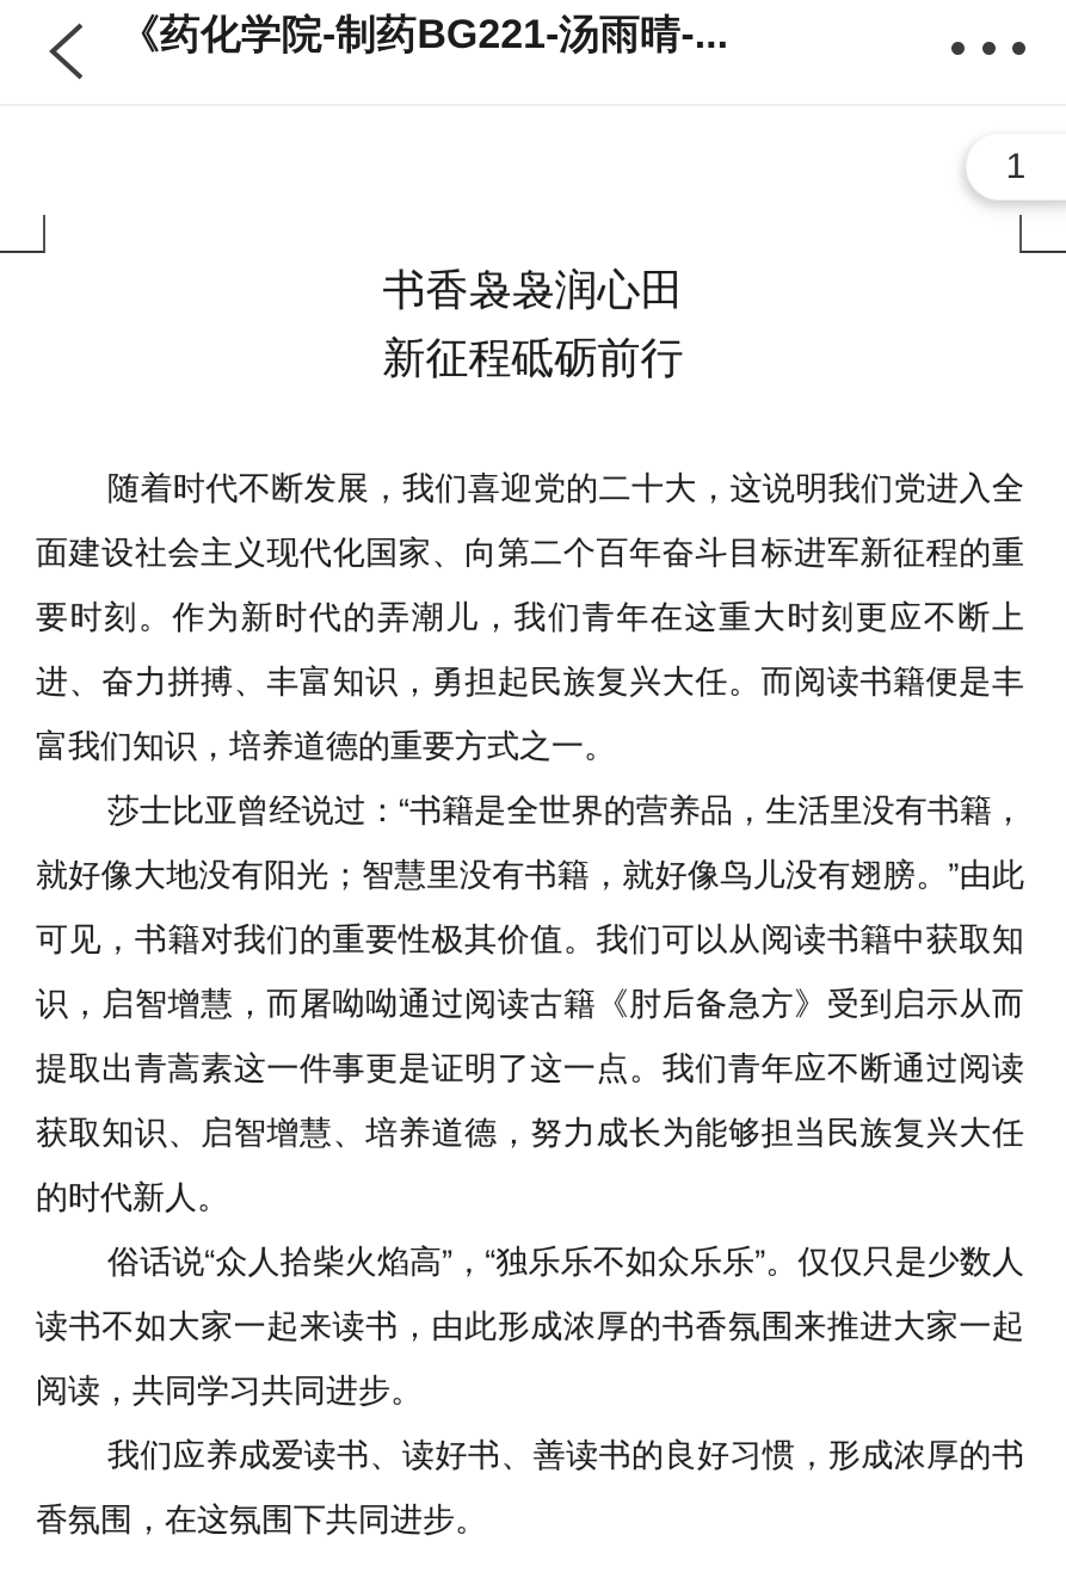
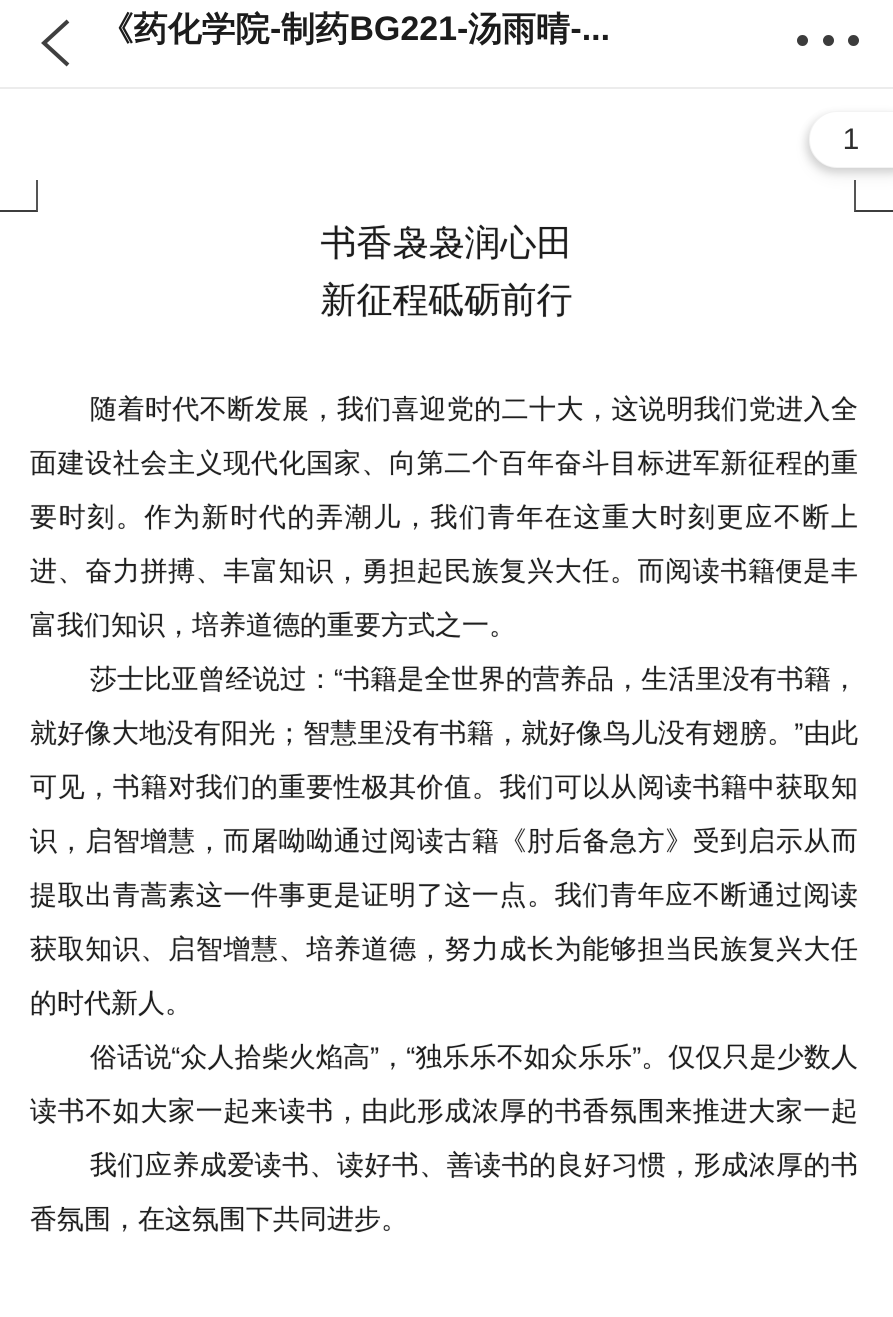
  《药化学院-制药BG221-汤雨晴-...
  1
  书香袅袅润心田
  新征程砥砺前行
  随着时代不断发展，我们喜迎党的二十大，这说明我们党进入全
  面建设社会主义现代化国家、向第二个百年奋斗目标进军新征程的重
  要时刻。作为新时代的弄潮儿，我们青年在这重大时刻更应不断上
  进、奋力拼搏、丰富知识，勇担起民族复兴大任。而阅读书籍便是丰
  富我们知识，培养道德的重要方式之一。
  莎士比亚曾经说过：“书籍是全世界的营养品，生活里没有书籍，
  就好像大地没有阳光；智慧里没有书籍，就好像鸟儿没有翅膀。”由此
  可见，书籍对我们的重要性极其价值。我们可以从阅读书籍中获取知
  识，启智增慧，而屠呦呦通过阅读古籍《肘后备急方》受到启示从而
  提取出青蒿素这一件事更是证明了这一点。我们青年应不断通过阅读
  获取知识、启智增慧、培养道德，努力成长为能够担当民族复兴大任
  的时代新人。
  俗话说“众人拾柴火焰高”，“独乐乐不如众乐乐”。仅仅只是少数人
  读书不如大家一起来读书，由此形成浓厚的书香氛围来推进大家一起
- 阅读，共同学习共同进步。
  我们应养成爱读书、读好书、善读书的良好习惯，形成浓厚的书
  香氛围，在这氛围下共同进步。
